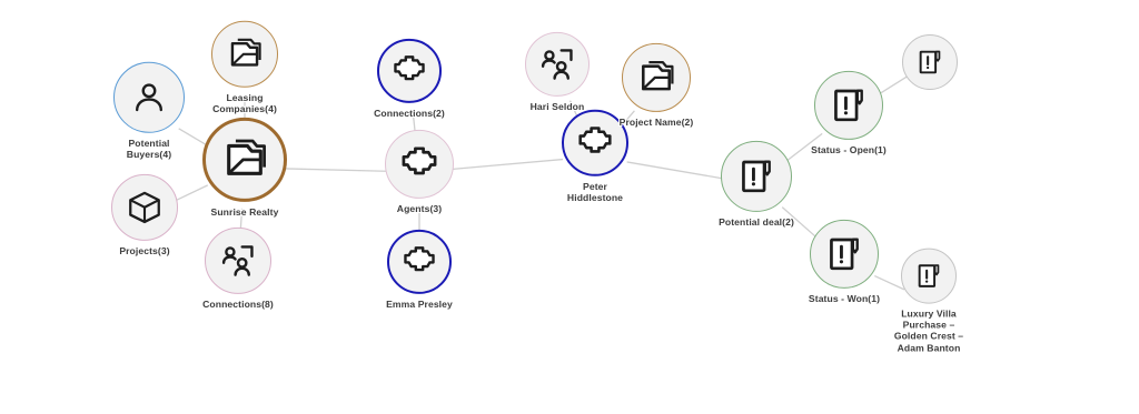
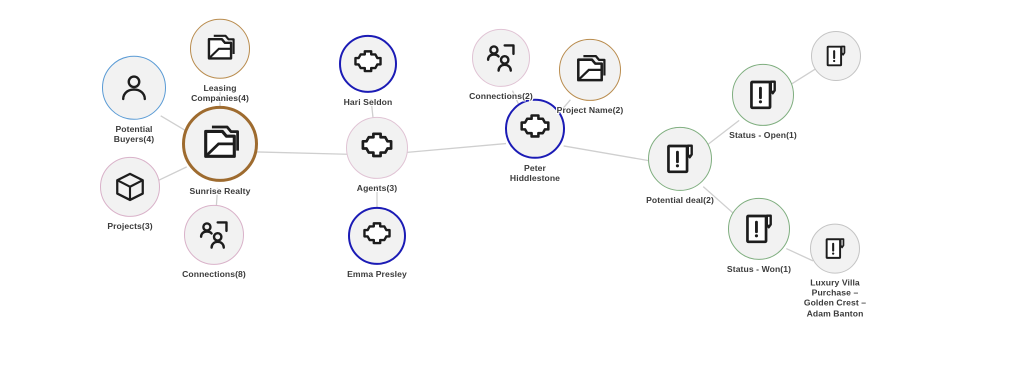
  Sunrise Realty
  Leasing
  Companies(4)
  Potential
  Buyers(4)
  Projects(3)
  Connections(8)
  Agents(3)
- Connections(2)
+ Hari Seldon
  Emma Presley
  Peter
  Hiddlestone
- Hari Seldon
+ Connections(2)
  Project Name(2)
  Potential deal(2)
  Status - Open(1)
  Status - Won(1)
  Luxury Villa
  Purchase –
  Golden Crest –
  Adam Banton
